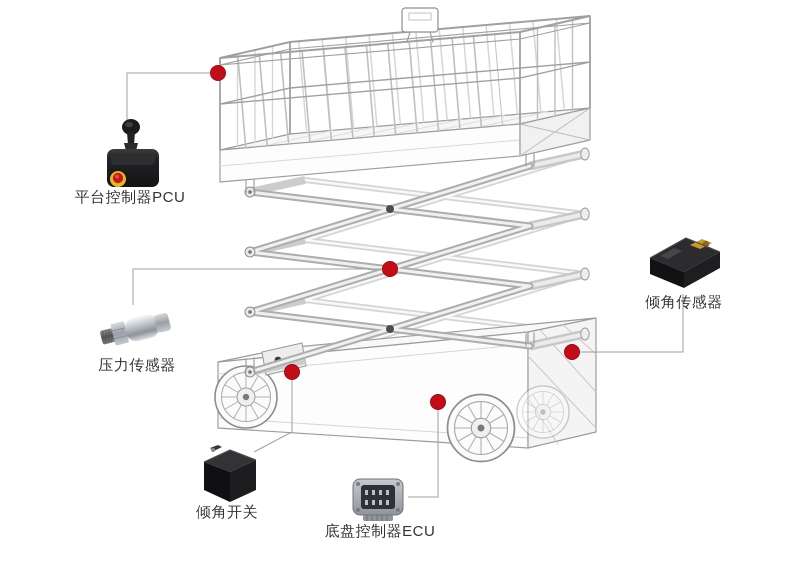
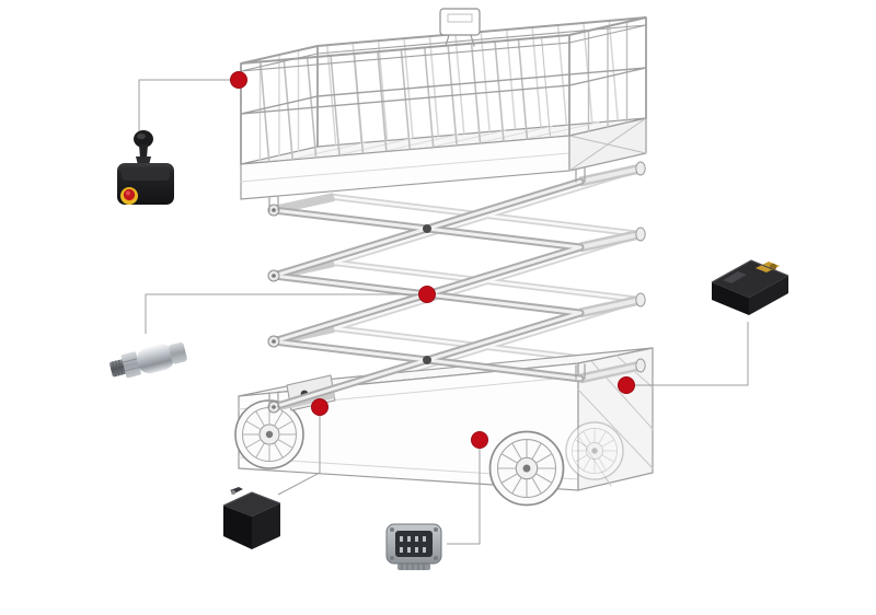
- 平台控制器PCU
- 压力传感器
- 倾角开关
- 底盘控制器ECU
- 倾角传感器
